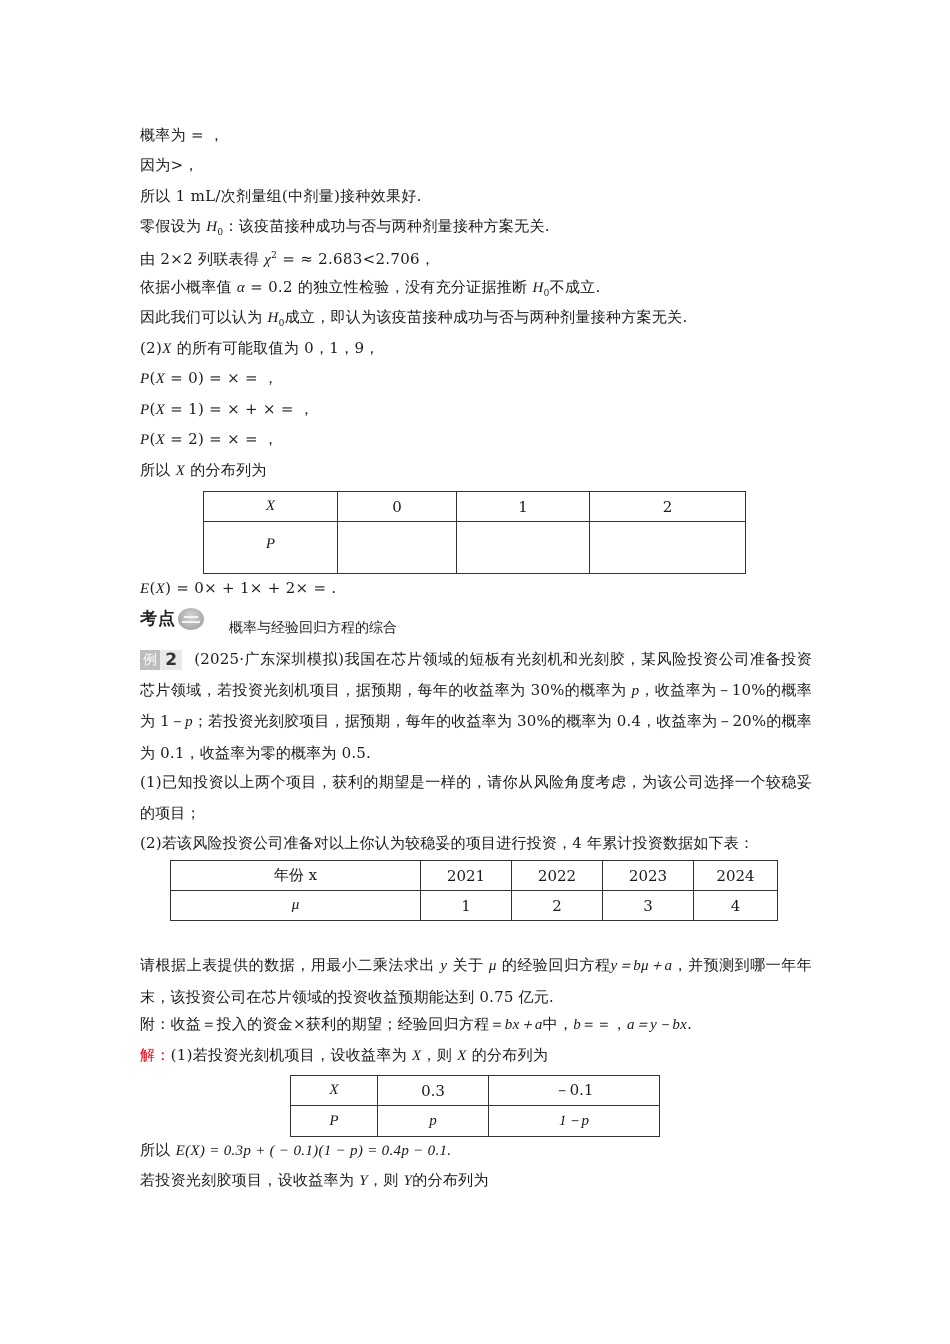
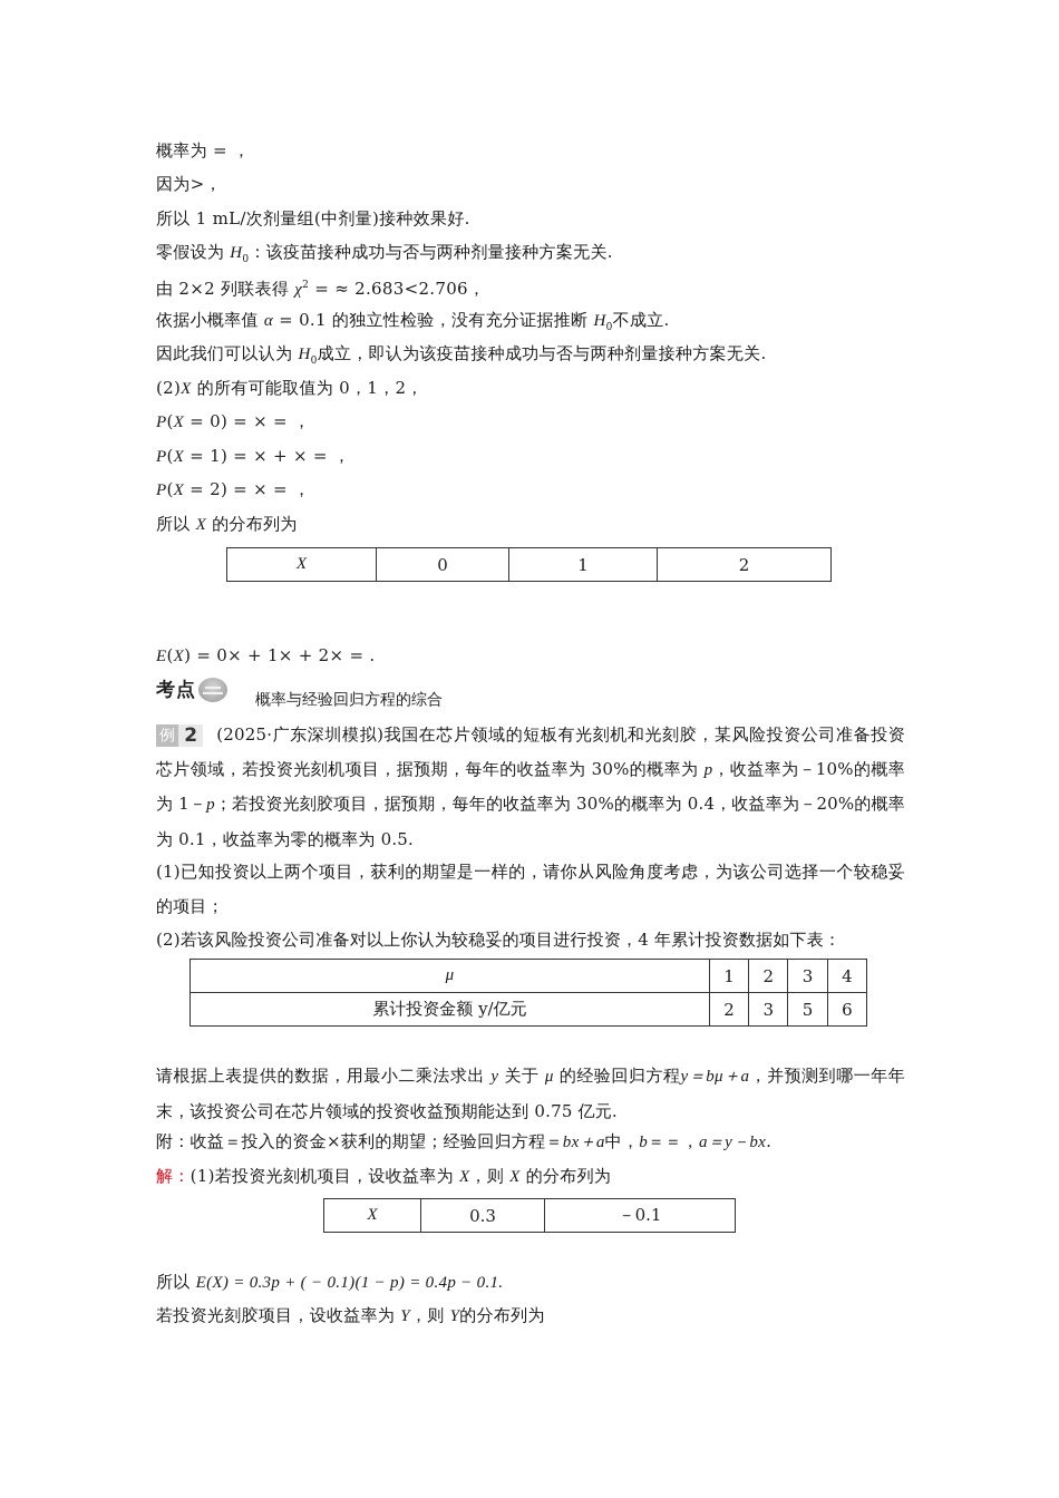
  概率为 = ，
  因为>，
  所以 1 mL/次剂量组(中剂量)接种效果好.
  零假设为 H0：该疫苗接种成功与否与两种剂量接种方案无关.
  由 2×2 列联表得 χ2 = ≈ 2.683<2.706，
- 依据小概率值 α = 0.2 的独立性检验，没有充分证据推断 H0不成立.
+ 依据小概率值 α = 0.1 的独立性检验，没有充分证据推断 H0不成立.
  因此我们可以认为 H0成立，即认为该疫苗接种成功与否与两种剂量接种方案无关.
- (2)X 的所有可能取值为 0，1，9，
+ (2)X 的所有可能取值为 0，1，2，
  P(X = 0) = × = ，
  P(X = 1) = × + × = ，
  P(X = 2) = × = ，
  所以 X 的分布列为
  X	0	1	2
- P
  E(X) = 0× + 1× + 2× = .
  考点
  概率与经验回归方程的综合
  例
  2
  (2025·广东深圳模拟)我国在芯片领域的短板有光刻机和光刻胶，某风险投资公司准备投资芯片领域，若投资光刻机项目，据预期，每年的收益率为 30%的概率为 p，收益率为－10%的概率为 1－p；若投资光刻胶项目，据预期，每年的收益率为 30%的概率为 0.4，收益率为－20%的概率为 0.1，收益率为零的概率为 0.5.
  (1)已知投资以上两个项目，获利的期望是一样的，请你从风险角度考虑，为该公司选择一个较稳妥的项目；
  (2)若该风险投资公司准备对以上你认为较稳妥的项目进行投资，4 年累计投资数据如下表：
- 年份 x	2021	2022	2023	2024
  μ	1	2	3	4
+ 累计投资金额 y/亿元	2	3	5	6
  请根据上表提供的数据，用最小二乘法求出 y 关于 μ 的经验回归方程y＝bμ＋a，并预测到哪一年年末，该投资公司在芯片领域的投资收益预期能达到 0.75 亿元.
  附：收益＝投入的资金×获利的期望；经验回归方程＝bx＋a中，b＝＝，a＝y－bx.
  解：(1)若投资光刻机项目，设收益率为 X，则 X 的分布列为
  X	0.3	－0.1
- P	p	1－p
  所以 E(X) = 0.3p + ( − 0.1)(1 − p) = 0.4p − 0.1.
  若投资光刻胶项目，设收益率为 Y，则 Y的分布列为
